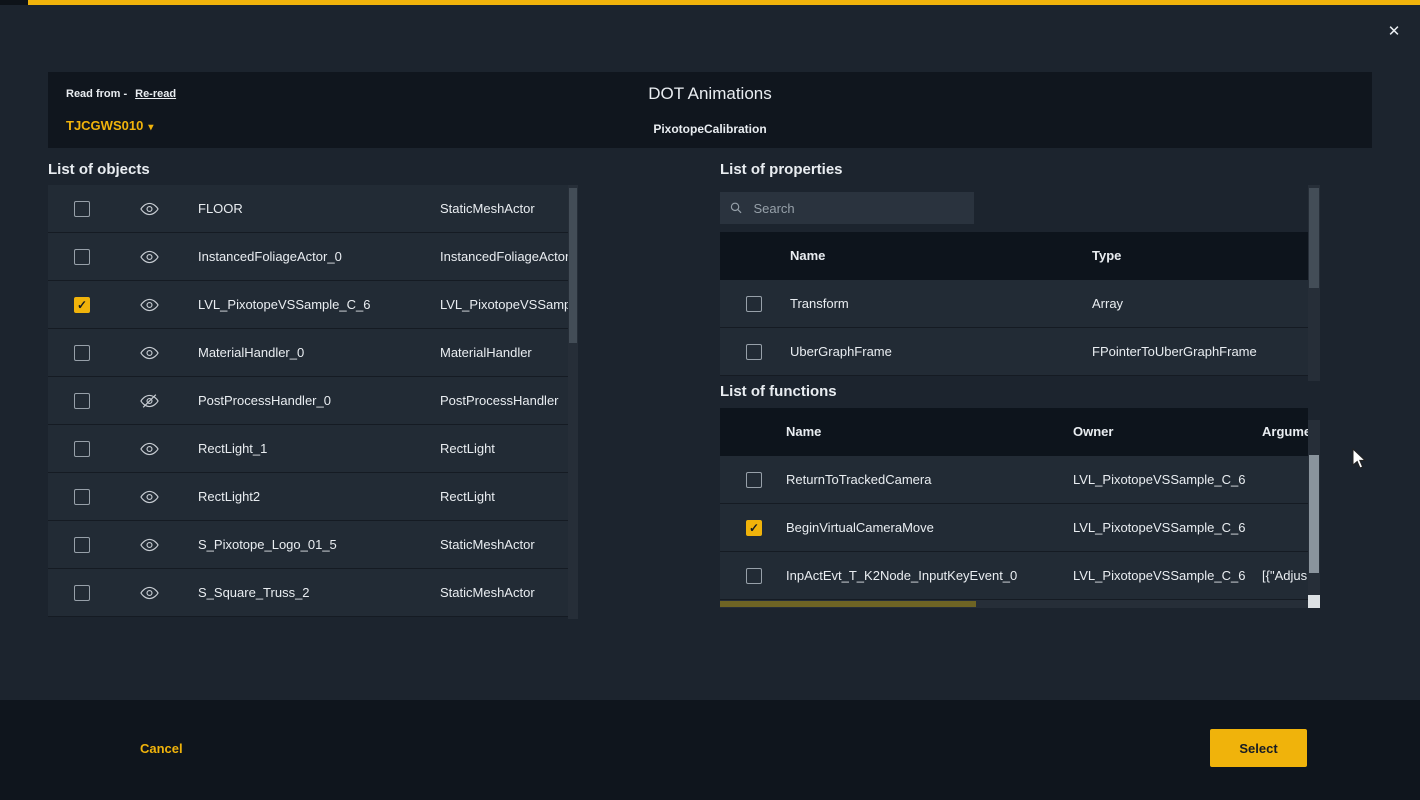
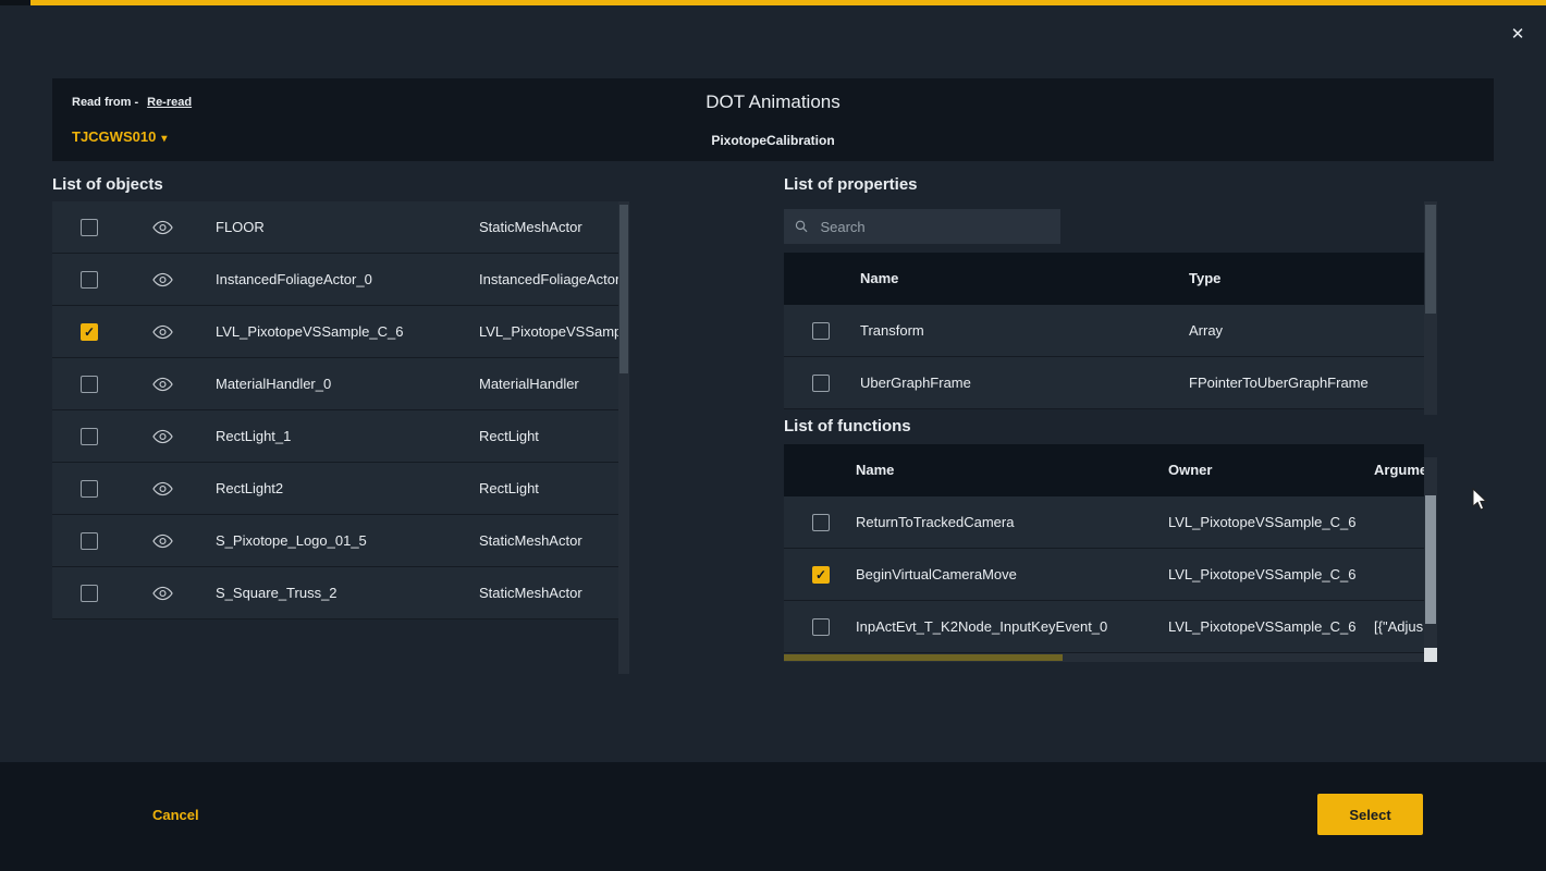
  ✕
  Read from - Re-read
  TJCGWS010 ▾
  DOT Animations
  PixotopeCalibration
  List of objects
  FLOOR
  StaticMeshActor
  InstancedFoliageActor_0
  InstancedFoliageActo
  ✓
  LVL_PixotopeVSSample_C_6
  LVL_PixotopeVSSam
  MaterialHandler_0
  MaterialHandler
- PostProcessHandler_0
- PostProcessHandler
  RectLight_1
  RectLight
  RectLight2
  RectLight
  S_Pixotope_Logo_01_5
  StaticMeshActor
  S_Square_Truss_2
  StaticMeshActor
  List of properties
  Search
  Name
  Type
  Transform
  Array
  UberGraphFrame
  FPointerToUberGraphFrame
  List of functions
  Name
  Owner
  ReturnToTrackedCamera
  LVL_PixotopeVSSample_C_6
  ✓
  BeginVirtualCameraMove
  LVL_PixotopeVSSample_C_6
  InpActEvt_T_K2Node_InputKeyEvent_0
  LVL_PixotopeVSSample_C_6
  [{"Adjus
  Cancel
  Select
